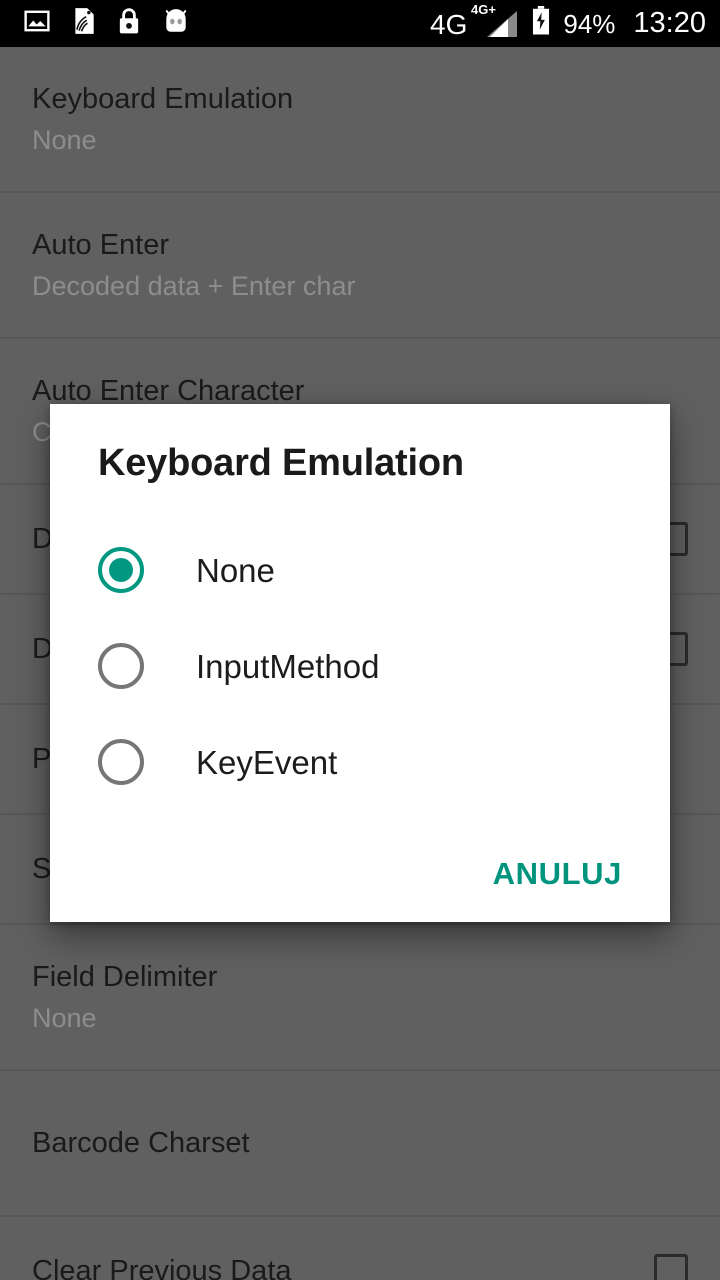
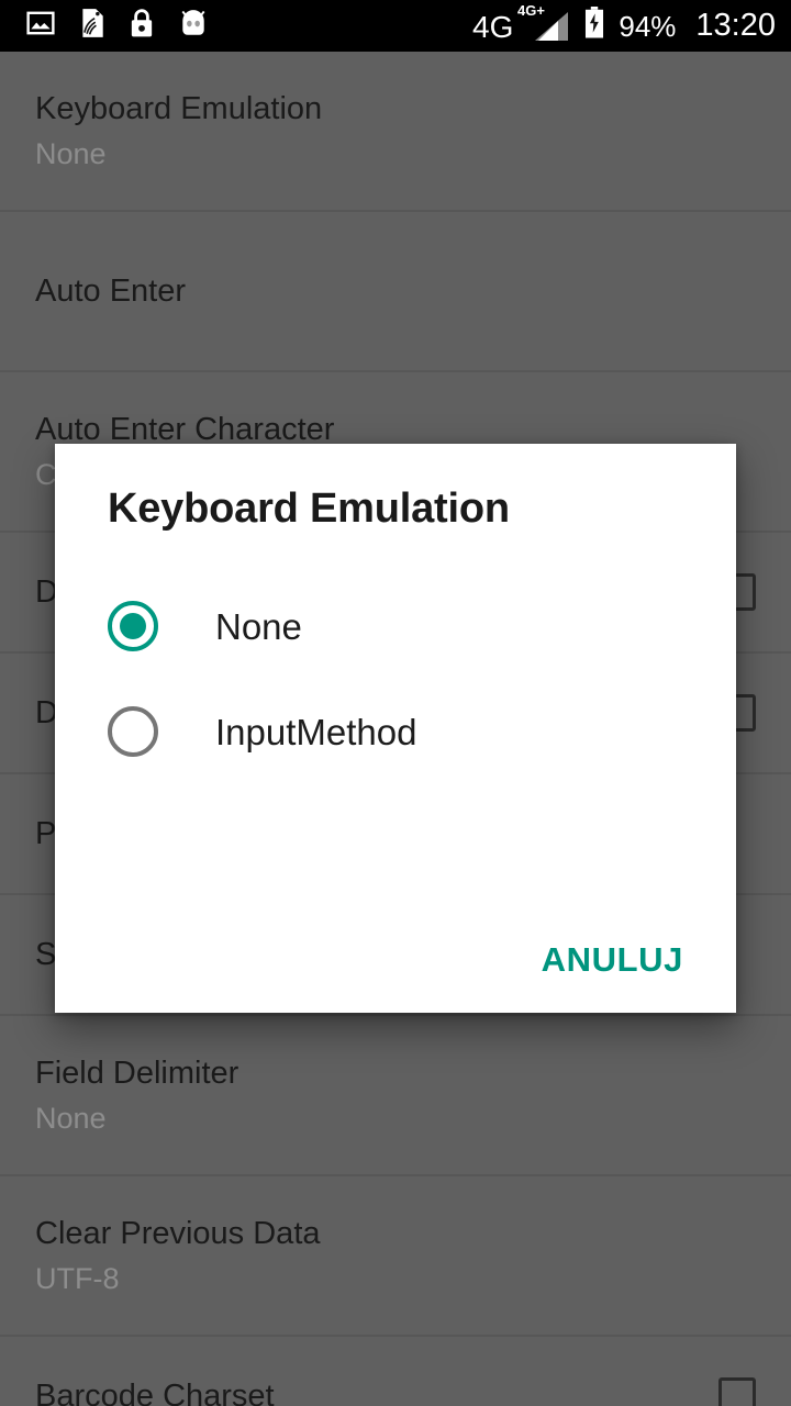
  4G
  4G+
  94%
  13:20
  Keyboard Emulation
  None
  Auto Enter
- Decoded data + Enter char
  Auto Enter Character
  C
  D
  D
  P
  S
  Field Delimiter
  None
- Barcode Charset
+ Clear Previous Data
+ UTF-8
- Clear Previous Data
+ Barcode Charset
  Keyboard Emulation
  None
  InputMethod
- KeyEvent
  ANULUJ
